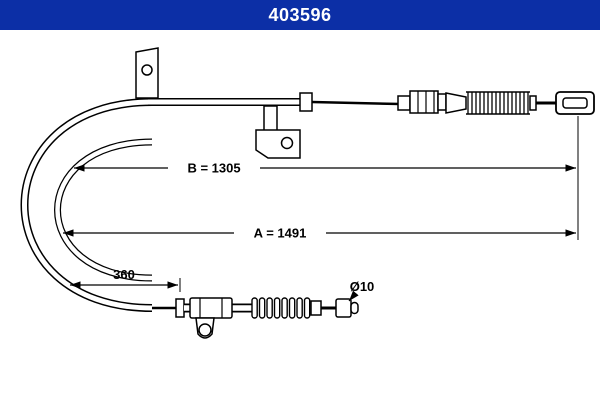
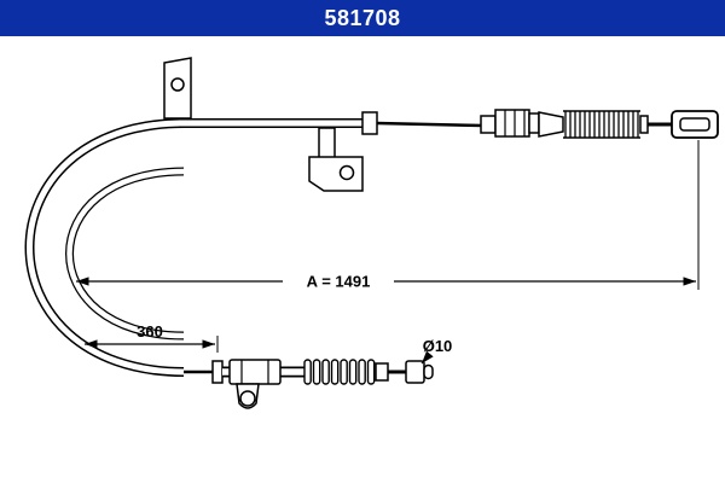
- 403596
+ 581708
- B = 1305
  A = 1491
  360
  Ø10
